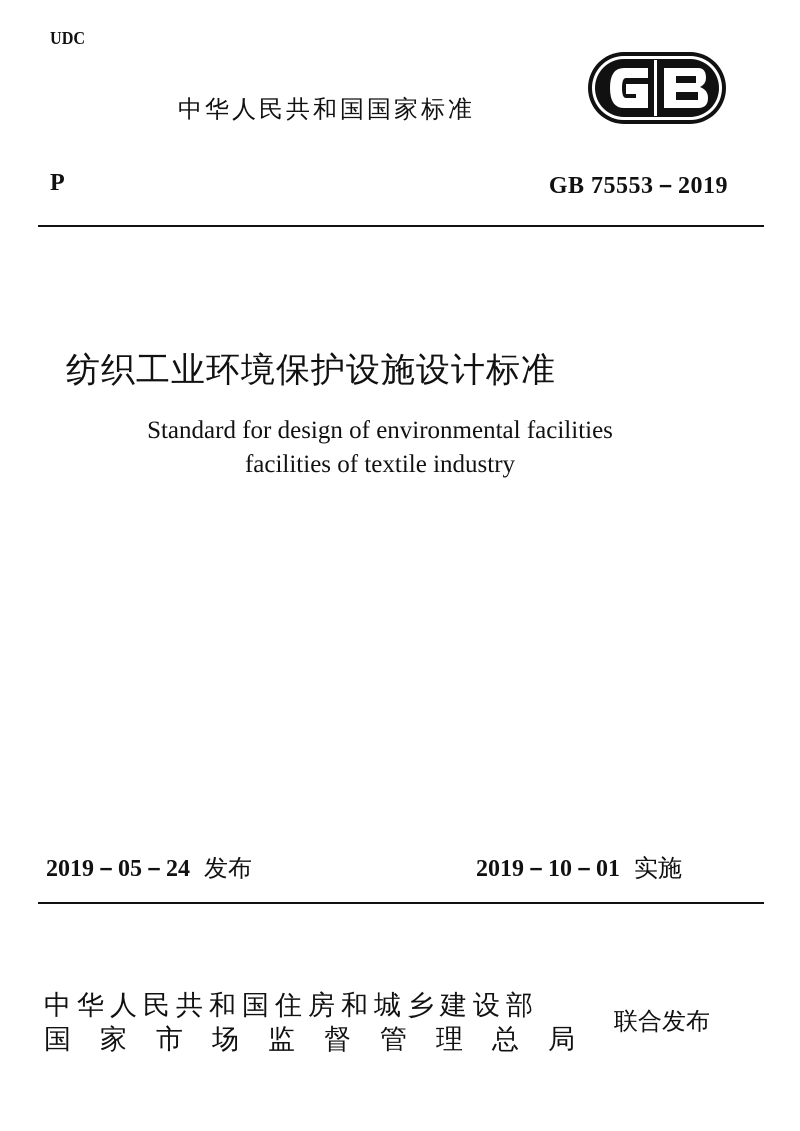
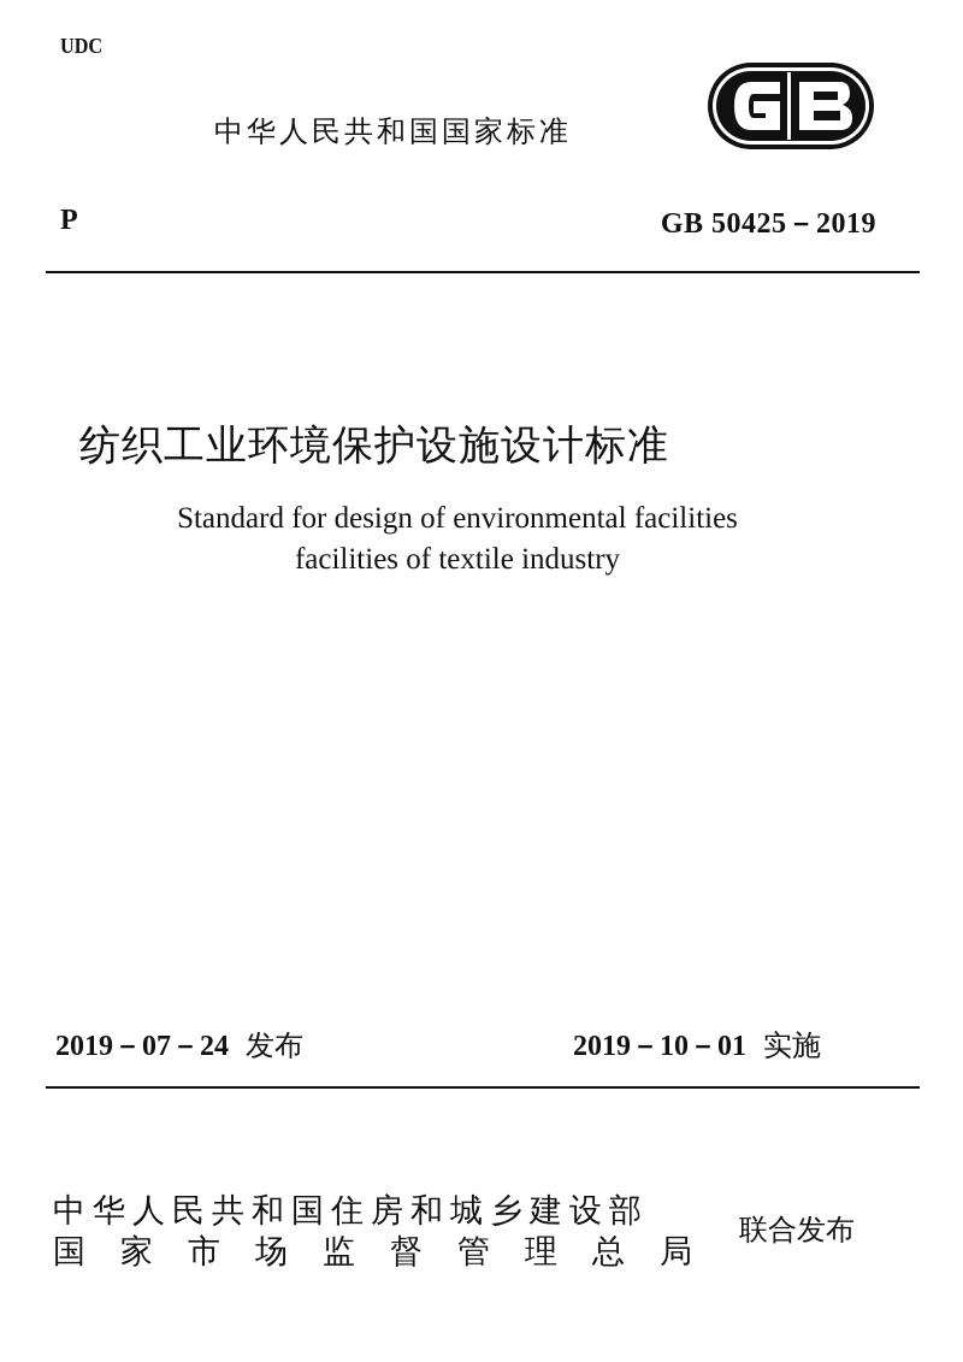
  UDC
  中华人民共和国国家标准
  P
- GB 75553－2019
+ GB 50425－2019
  纺织工业环境保护设施设计标准
  Standard for design of environmental facilities
  facilities of textile industry
- 2019－05－24 发布
+ 2019－07－24 发布
  2019－10－01 实施
  中华人民共和国住房和城乡建设部
  国家市场监督管理总局
  联合发布
